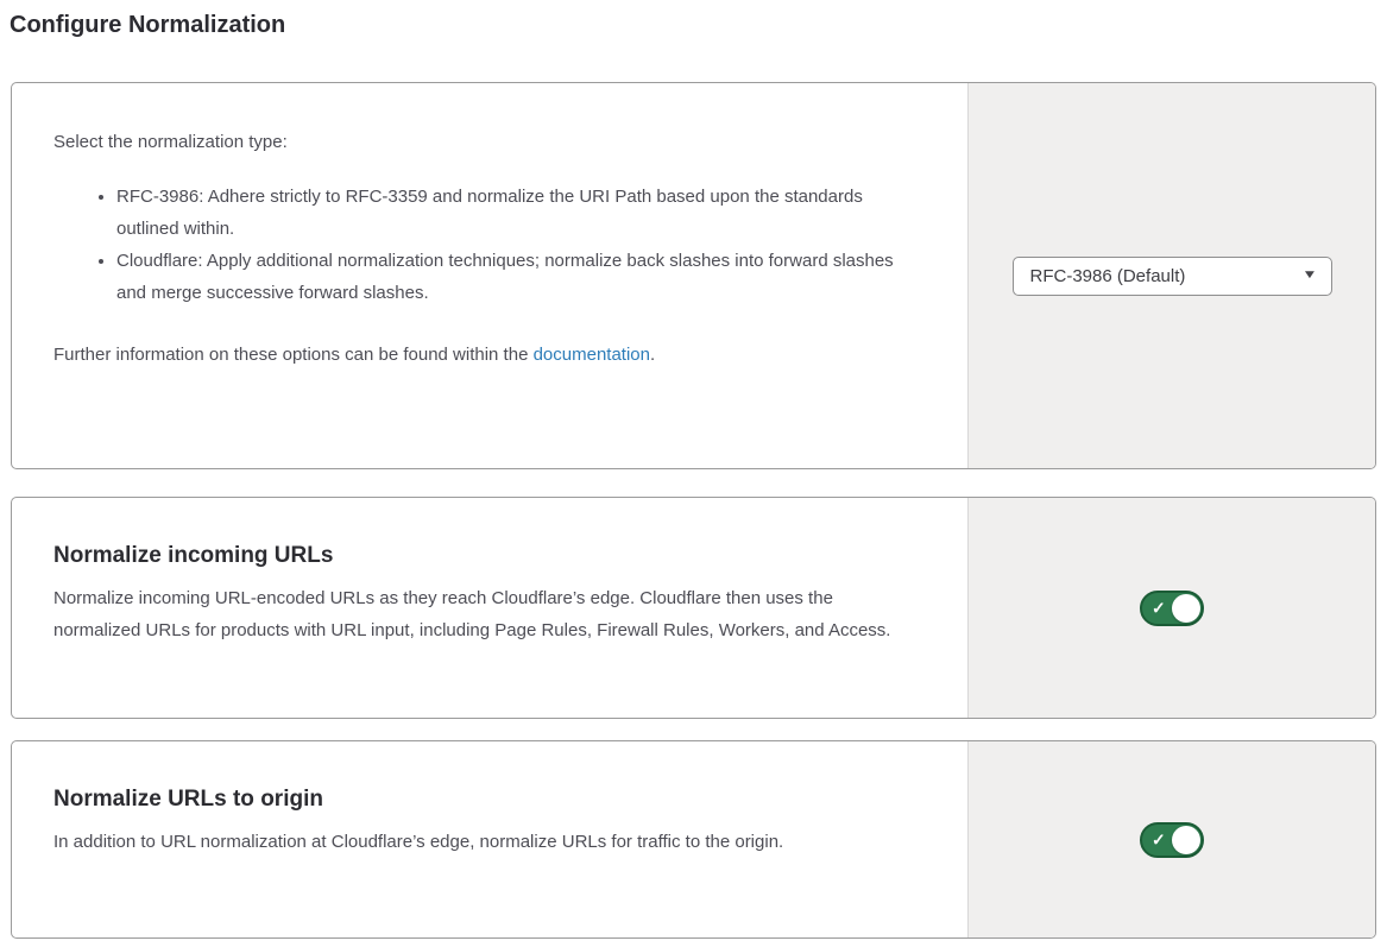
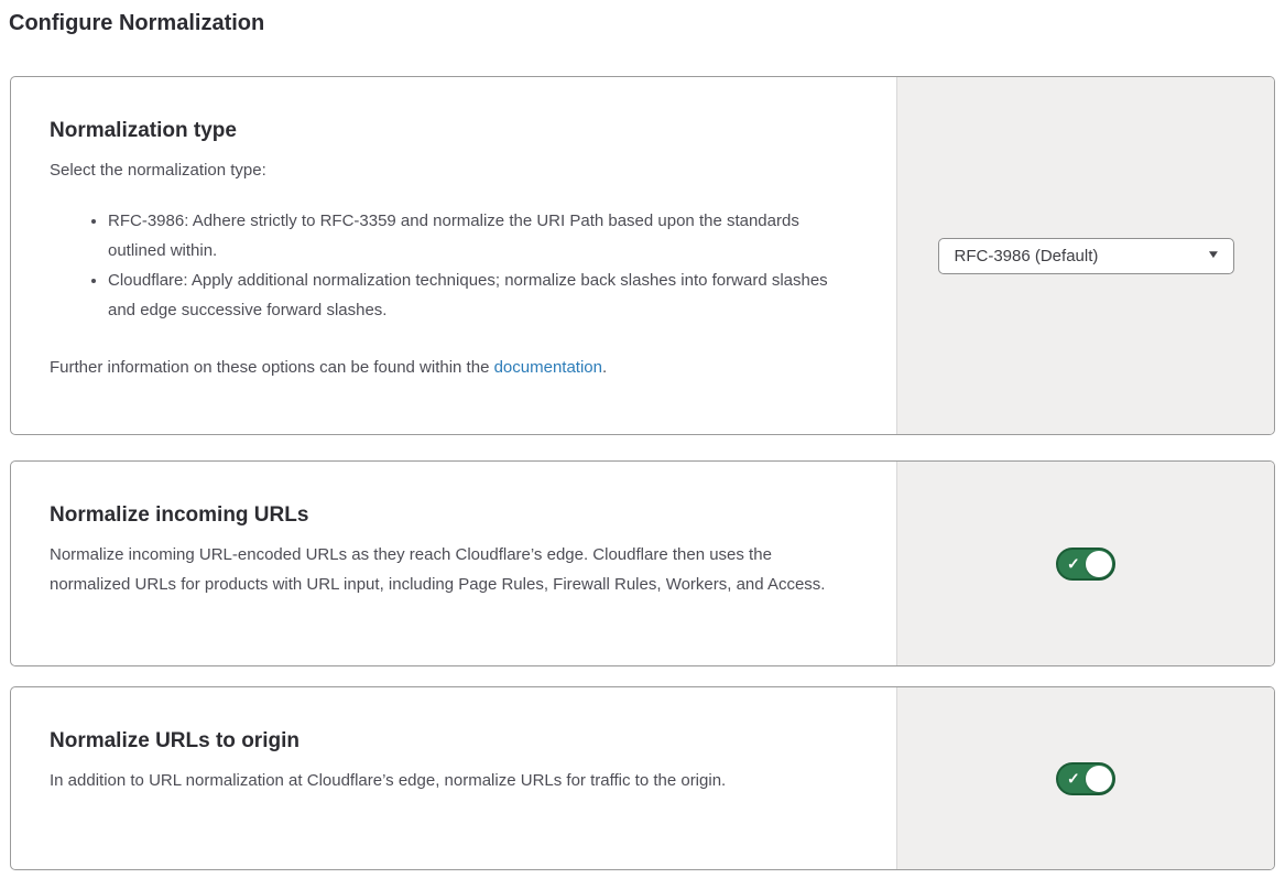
  Configure Normalization
+ Normalization type
  Select the normalization type:
  RFC-3986: Adhere strictly to RFC-3359 and normalize the URI Path based upon the standards outlined within.
- Cloudflare: Apply additional normalization techniques; normalize back slashes into forward slashes and merge successive forward slashes.
+ Cloudflare: Apply additional normalization techniques; normalize back slashes into forward slashes and edge successive forward slashes.
  Further information on these options can be found within the documentation.
  RFC-3986 (Default)
  ▼
  Normalize incoming URLs
  Normalize incoming URL-encoded URLs as they reach Cloudflare’s edge. Cloudflare then uses the normalized URLs for products with URL input, including Page Rules, Firewall Rules, Workers, and Access.
  ✓
  Normalize URLs to origin
  In addition to URL normalization at Cloudflare’s edge, normalize URLs for traffic to the origin.
  ✓
